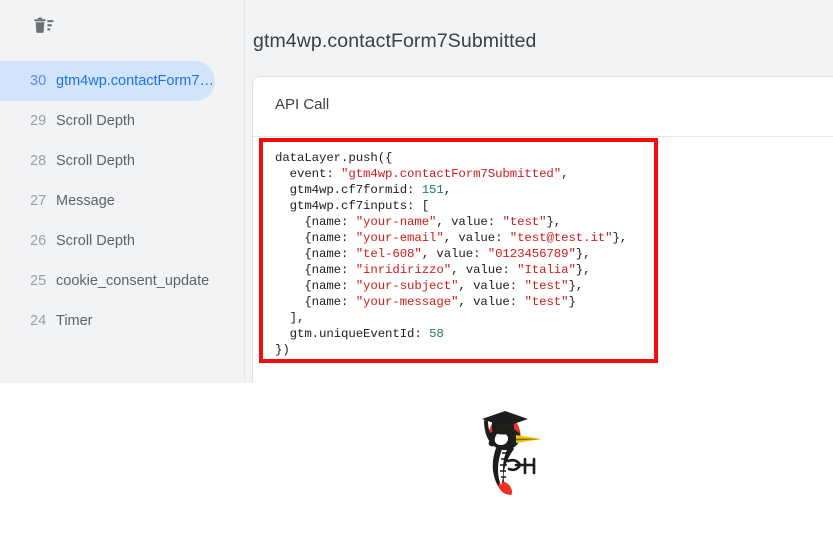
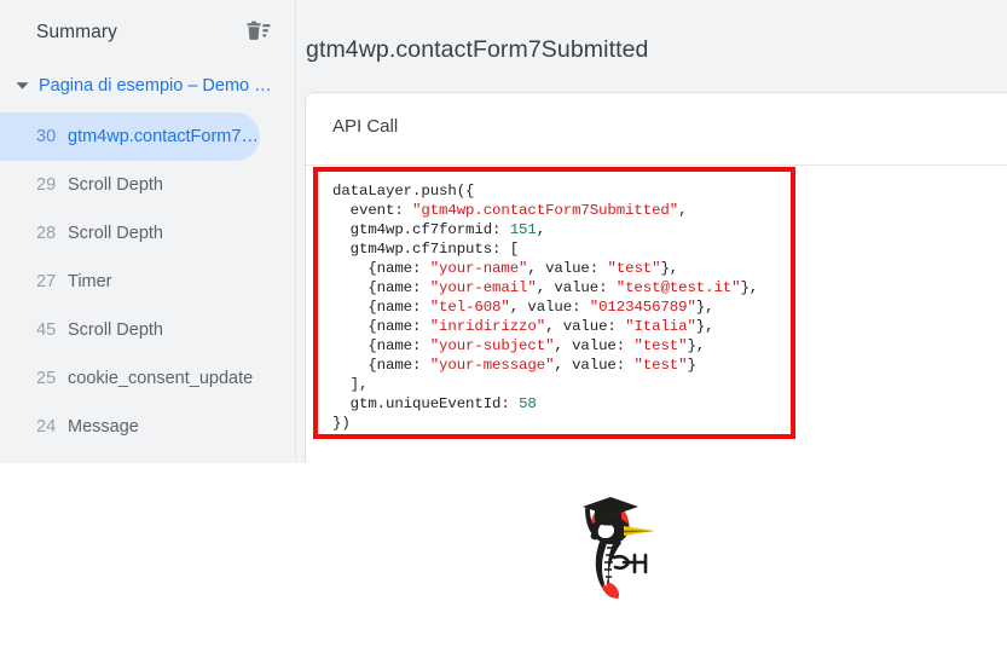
+ Summary
+ Pagina di esempio – Demo …
  30
  gtm4wp.contactForm7S
  29
  Scroll Depth
  28
  Scroll Depth
  27
- Message
+ Timer
- 26
+ 45
  Scroll Depth
  25
  cookie_consent_update
  24
- Timer
+ Message
  gtm4wp.contactForm7Submitted
  API Call
  dataLayer.push({ event: "gtm4wp.contactForm7Submitted", gtm4wp.cf7formid: 151, gtm4wp.cf7inputs: [ {name: "your-name", value: "test"}, {name: "your-email", value: "test@test.it"}, {name: "tel-608", value: "0123456789"}, {name: "inridirizzo", value: "Italia"}, {name: "your-subject", value: "test"}, {name: "your-message", value: "test"} ], gtm.uniqueEventId: 58 })
